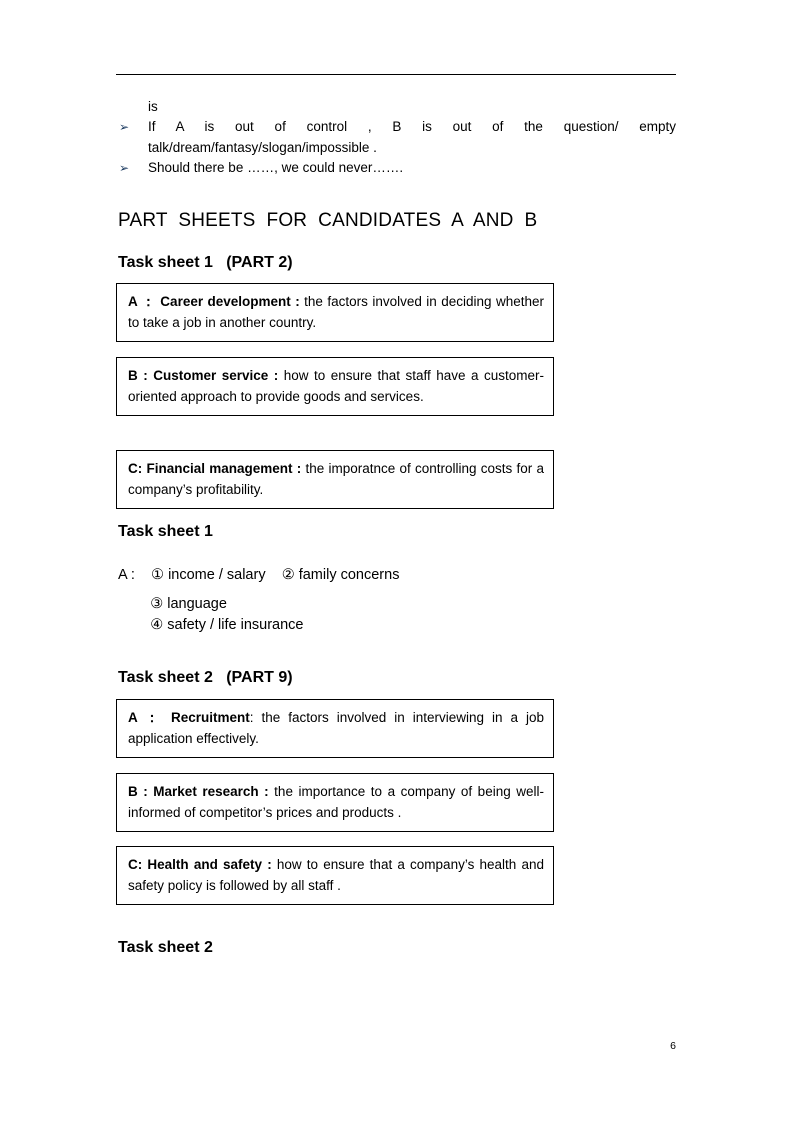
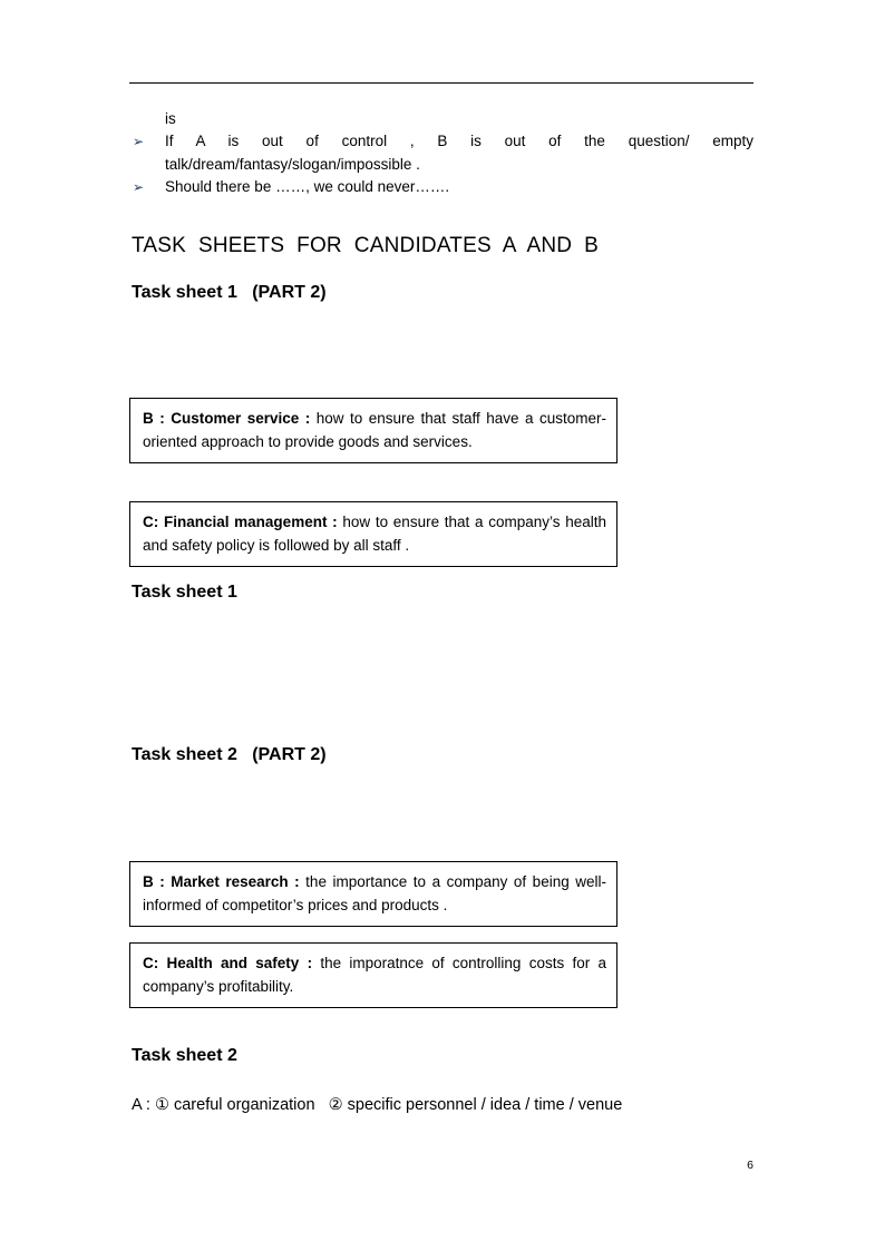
  is
  ➢
  If A is out of control , B is out of the question/ empty talk/dream/fantasy/slogan/impossible .
  ➢
  Should there be ……, we could never…….
- PART SHEETS FOR CANDIDATES A AND B
+ TASK SHEETS FOR CANDIDATES A AND B
  Task sheet 1 (PART 2)
- A ： Career development : the factors involved in deciding whether to take a job in another country.
  B : Customer service : how to ensure that staff have a customer-oriented approach to provide goods and services.
- C: Financial management : the imporatnce of controlling costs for a company’s profitability.
+ C: Financial management : how to ensure that a company’s health and safety policy is followed by all staff .
  Task sheet 1
- A : ① income / salary ② family concerns
- ③ language
- ④ safety / life insurance
- Task sheet 2 (PART 9)
+ Task sheet 2 (PART 2)
- A ： Recruitment: the factors involved in interviewing in a job application effectively.
  B : Market research : the importance to a company of being well-informed of competitor’s prices and products .
- C: Health and safety : how to ensure that a company’s health and safety policy is followed by all staff .
+ C: Health and safety : the imporatnce of controlling costs for a company’s profitability.
  Task sheet 2
+ A : ① careful organization ② specific personnel / idea / time / venue
  6
